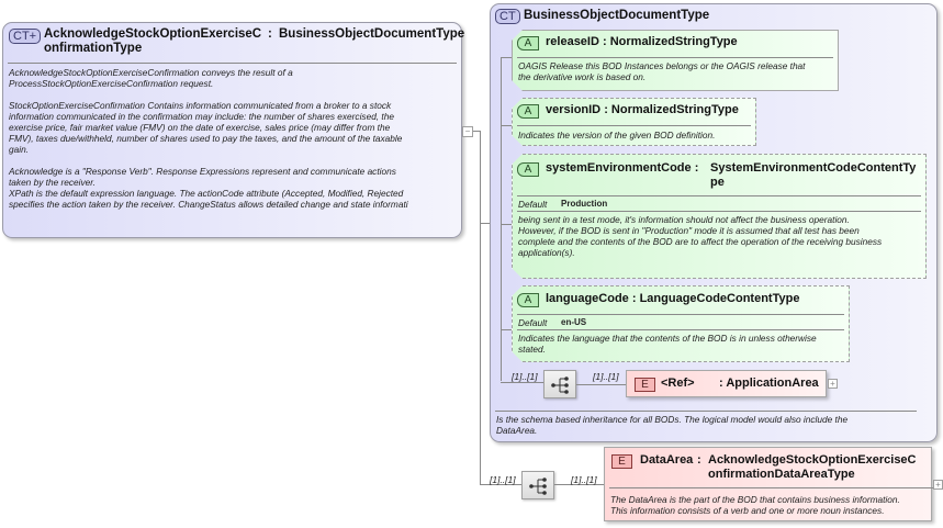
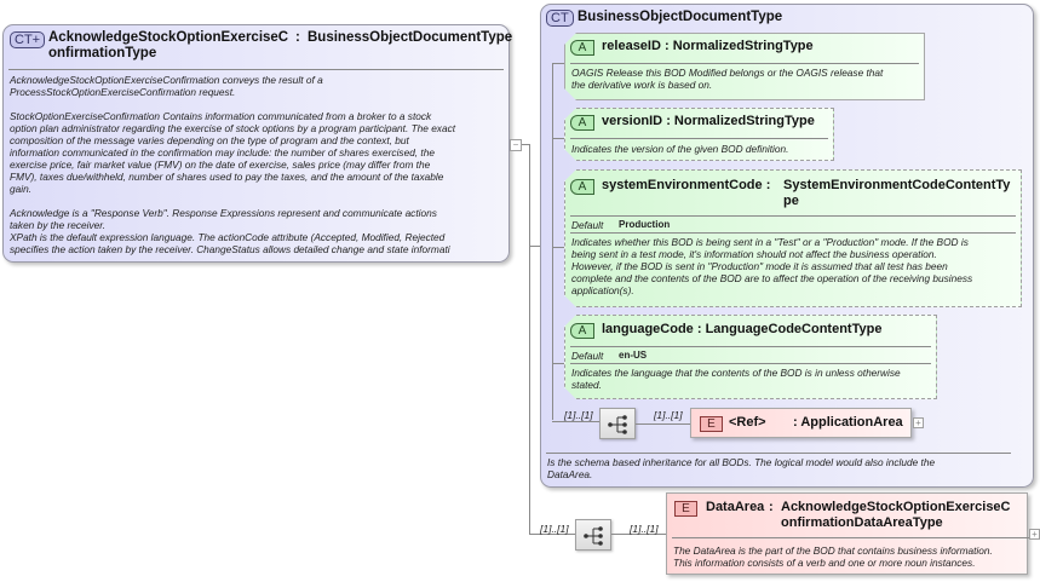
  CT+
  AcknowledgeStockOptionExerciseC
  onfirmationType
  :
  BusinessObjectDocumentType
  AcknowledgeStockOptionExerciseConfirmation conveys the result of a
  ProcessStockOptionExerciseConfirmation request.
  StockOptionExerciseConfirmation Contains information communicated from a broker to a stock
+ option plan administrator regarding the exercise of stock options by a program participant. The exact
+ composition of the message varies depending on the type of program and the context, but
  information communicated in the confirmation may include: the number of shares exercised, the
  exercise price, fair market value (FMV) on the date of exercise, sales price (may differ from the
  FMV), taxes due/withheld, number of shares used to pay the taxes, and the amount of the taxable
  gain.
  Acknowledge is a "Response Verb". Response Expressions represent and communicate actions
  taken by the receiver.
  XPath is the default expression language. The actionCode attribute (Accepted, Modified, Rejected
  specifies the action taken by the receiver. ChangeStatus allows detailed change and state informati
  −
  CT
  BusinessObjectDocumentType
  Is the schema based inheritance for all BODs. The logical model would also include the
  DataArea.
  A
  releaseID : NormalizedStringType
- OAGIS Release this BOD Instances belongs or the OAGIS release that
+ OAGIS Release this BOD Modified belongs or the OAGIS release that
  the derivative work is based on.
  A
  versionID : NormalizedStringType
  Indicates the version of the given BOD definition.
  A
  systemEnvironmentCode :
  SystemEnvironmentCodeContentTy
  pe
  Default
  Production
+ Indicates whether this BOD is being sent in a "Test" or a "Production" mode. If the BOD is
  being sent in a test mode, it's information should not affect the business operation.
  However, if the BOD is sent in "Production" mode it is assumed that all test has been
  complete and the contents of the BOD are to affect the operation of the receiving business
  application(s).
  A
  languageCode : LanguageCodeContentType
  Default
  en-US
  Indicates the language that the contents of the BOD is in unless otherwise
  stated.
  [1]..[1]
  [1]..[1]
  E
  <Ref>
  : ApplicationArea
  +
  [1]..[1]
  [1]..[1]
  E
  DataArea
  :
  AcknowledgeStockOptionExerciseC
  onfirmationDataAreaType
  The DataArea is the part of the BOD that contains business information.
  This information consists of a verb and one or more noun instances.
  +
